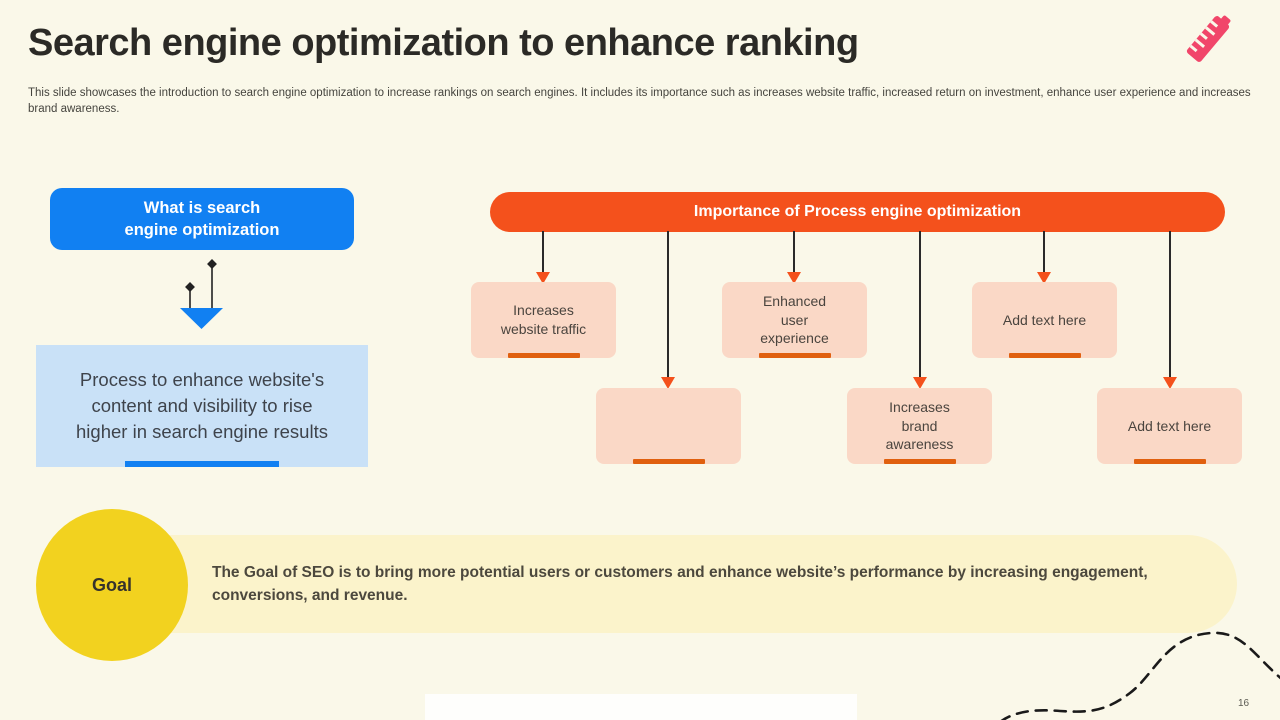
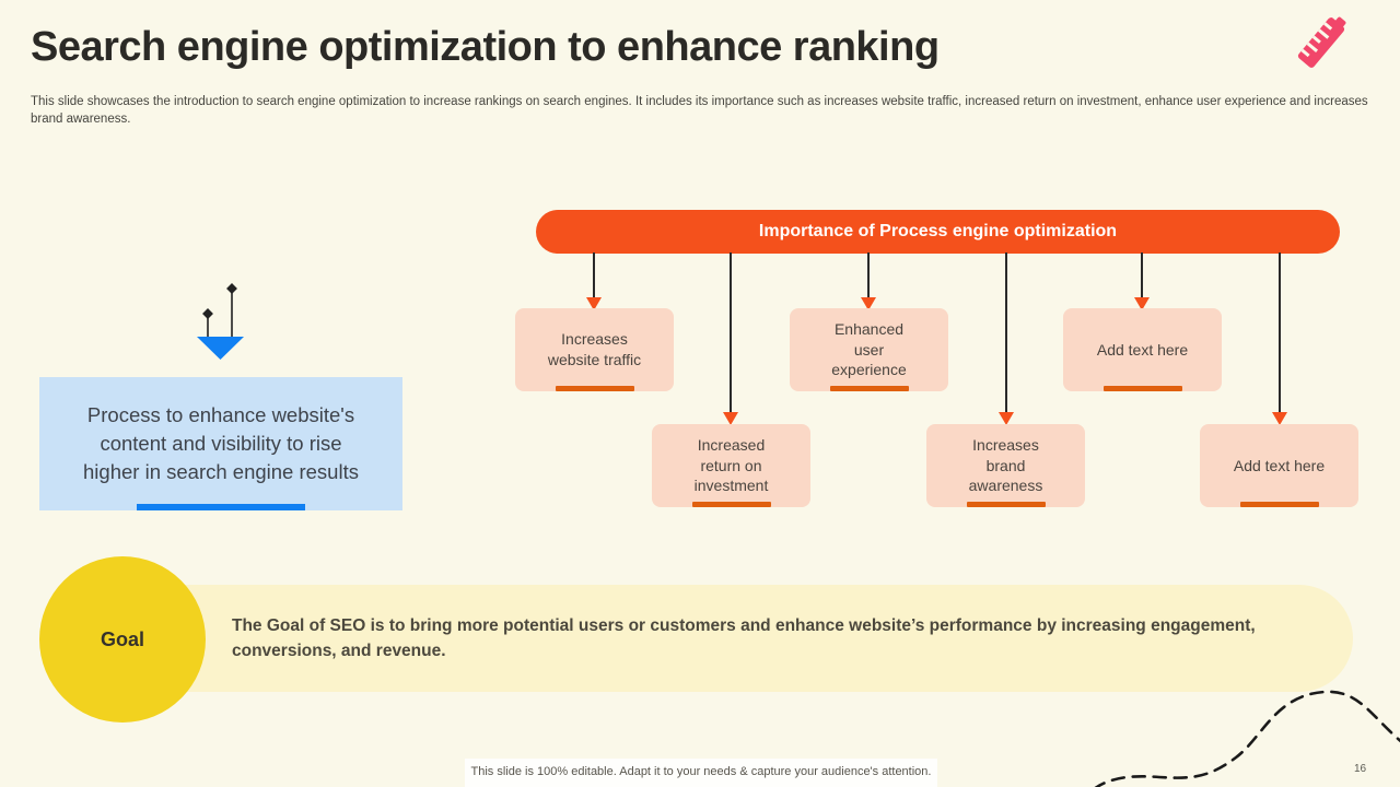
  Search engine optimization to enhance ranking
  This slide showcases the introduction to search engine optimization to increase rankings on search engines. It includes its importance such as increases website traffic, increased return on investment, enhance user experience and increases brand awareness.
- What is search
- engine optimization
  Process to enhance website's
  content and visibility to rise
  higher in search engine results
  Importance of Process engine optimization
  Increases
  website traffic
  Enhanced
  user
  experience
  Add text here
+ Increased
+ return on
+ investment
  Increases
  brand
  awareness
  Add text here
  The Goal of SEO is to bring more potential users or customers and enhance website’s performance by increasing engagement, conversions, and revenue.
  Goal
+ This slide is 100% editable. Adapt it to your needs & capture your audience's attention.
  16
